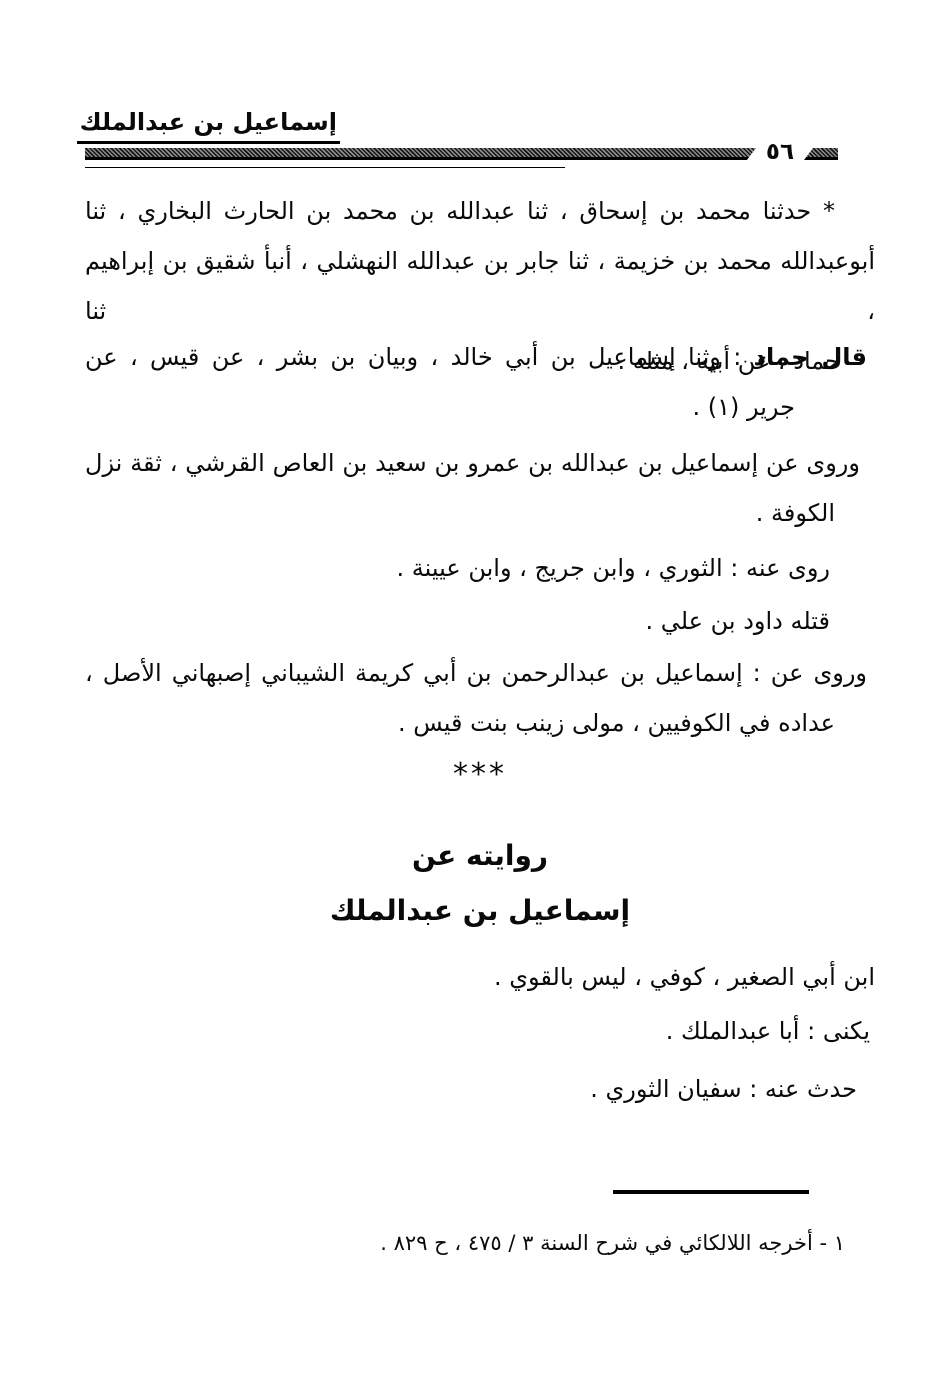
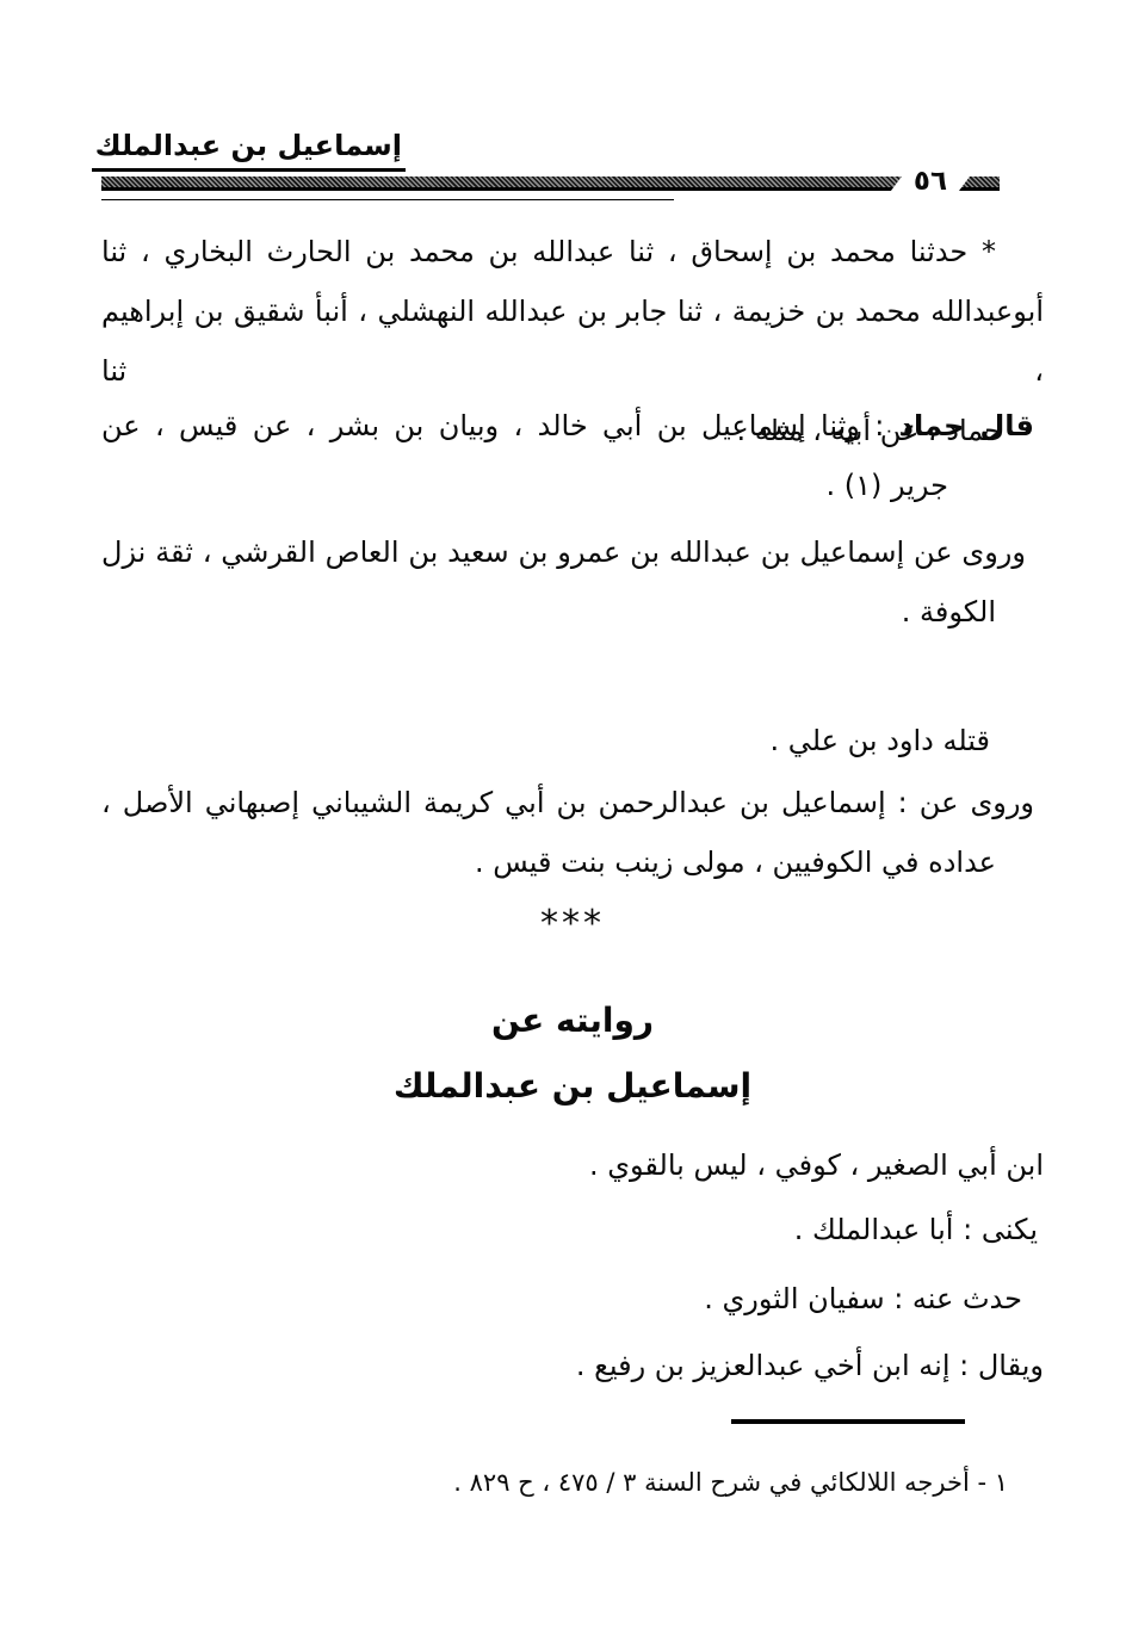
  إسماعيل بن عبدالملك
  ٥٦
  * حدثنا محمد بن إسحاق ، ثنا عبدالله بن محمد بن الحارث البخاري ، ثنا
  أبوعبدالله محمد بن خزيمة ، ثنا جابر بن عبدالله النهشلي ، أنبأ شقيق بن إبراهيم ، ثنا
  حماد ، عن أبيه ، مثله .
  قال حماد : وثنا إسماعيل بن أبي خالد ، وبيان بن بشر ، عن قيس ، عن
  جرير (١) .
  وروى عن إسماعيل بن عبدالله بن عمرو بن سعيد بن العاص القرشي ، ثقة نزل
  الكوفة .
- روى عنه : الثوري ، وابن جريج ، وابن عيينة .
  قتله داود بن علي .
  وروى عن : إسماعيل بن عبدالرحمن بن أبي كريمة الشيباني إصبهاني الأصل ،
  عداده في الكوفيين ، مولى زينب بنت قيس .
  ***
  روايته عن
  إسماعيل بن عبدالملك
  ابن أبي الصغير ، كوفي ، ليس بالقوي .
  يكنى : أبا عبدالملك .
  حدث عنه : سفيان الثوري .
+ ويقال : إنه ابن أخي عبدالعزيز بن رفيع .
  ١ - أخرجه اللالكائي في شرح السنة ٣ / ٤٧٥ ، ح ٨٢٩ .
